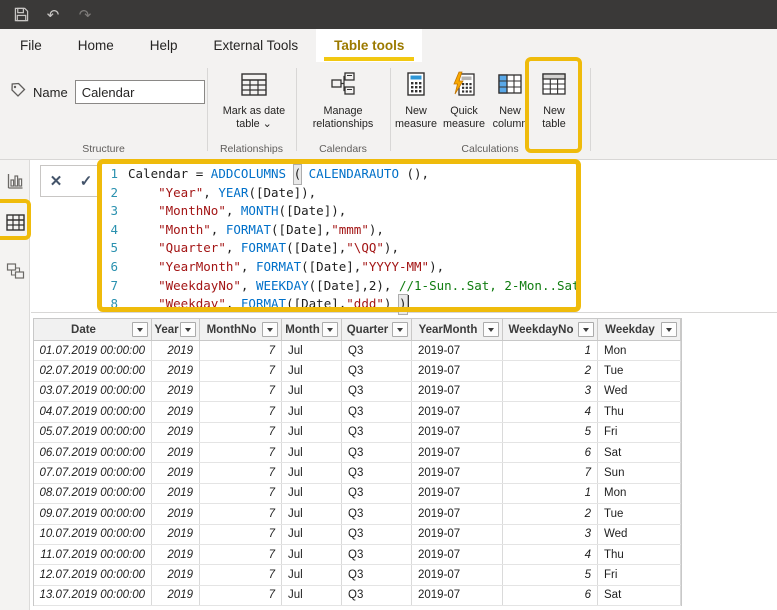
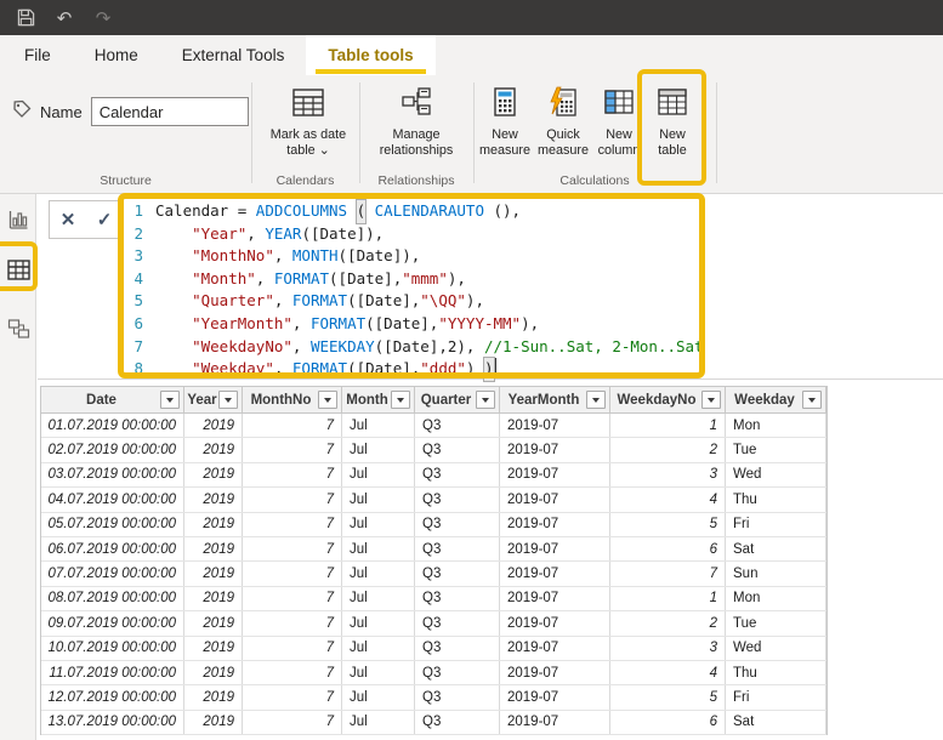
  ↶
  ↷
  File
  Home
- Help
  External Tools
  Table tools
  Name
  Calendar
  Structure
  Mark as date
  table ⌄
- Relationships
+ Calendars
  Manage
  relationships
- Calendars
+ Relationships
  New
  measure
  Quick
  measure
  New
  column
  New
  table
  Calculations
  ✕
  ✓
  1
  Calendar =
  ADDCOLUMNS
  (
  CALENDARAUTO
  (),
  2
  "Year"
  ,
  YEAR
  ([Date]),
  3
  "MonthNo"
  ,
  MONTH
  ([Date]),
  4
  "Month"
  ,
  FORMAT
  ([Date],
  "mmm"
  ),
  5
  "Quarter"
  ,
  FORMAT
  ([Date],
  "\QQ"
  ),
  6
  "YearMonth"
  ,
  FORMAT
  ([Date],
  "YYYY-MM"
  ),
  7
  "WeekdayNo"
  ,
  WEEKDAY
  ([Date],2),
  //1-Sun..Sat, 2-Mon..Sat
  8
  "Weekday"
  ,
  FORMAT
  ([Date],
  "ddd"
  )
  )
  Date
  Year
  MonthNo
  Month
  Quarter
  YearMonth
  WeekdayNo
  Weekday
  01.07.2019 00:00:00
  2019
  7
  Jul
  Q3
  2019-07
  1
  Mon
  02.07.2019 00:00:00
  2019
  7
  Jul
  Q3
  2019-07
  2
  Tue
  03.07.2019 00:00:00
  2019
  7
  Jul
  Q3
  2019-07
  3
  Wed
  04.07.2019 00:00:00
  2019
  7
  Jul
  Q3
  2019-07
  4
  Thu
  05.07.2019 00:00:00
  2019
  7
  Jul
  Q3
  2019-07
  5
  Fri
  06.07.2019 00:00:00
  2019
  7
  Jul
  Q3
  2019-07
  6
  Sat
  07.07.2019 00:00:00
  2019
  7
  Jul
  Q3
  2019-07
  7
  Sun
  08.07.2019 00:00:00
  2019
  7
  Jul
  Q3
  2019-07
  1
  Mon
  09.07.2019 00:00:00
  2019
  7
  Jul
  Q3
  2019-07
  2
  Tue
  10.07.2019 00:00:00
  2019
  7
  Jul
  Q3
  2019-07
  3
  Wed
  11.07.2019 00:00:00
  2019
  7
  Jul
  Q3
  2019-07
  4
  Thu
  12.07.2019 00:00:00
  2019
  7
  Jul
  Q3
  2019-07
  5
  Fri
  13.07.2019 00:00:00
  2019
  7
  Jul
  Q3
  2019-07
  6
  Sat
